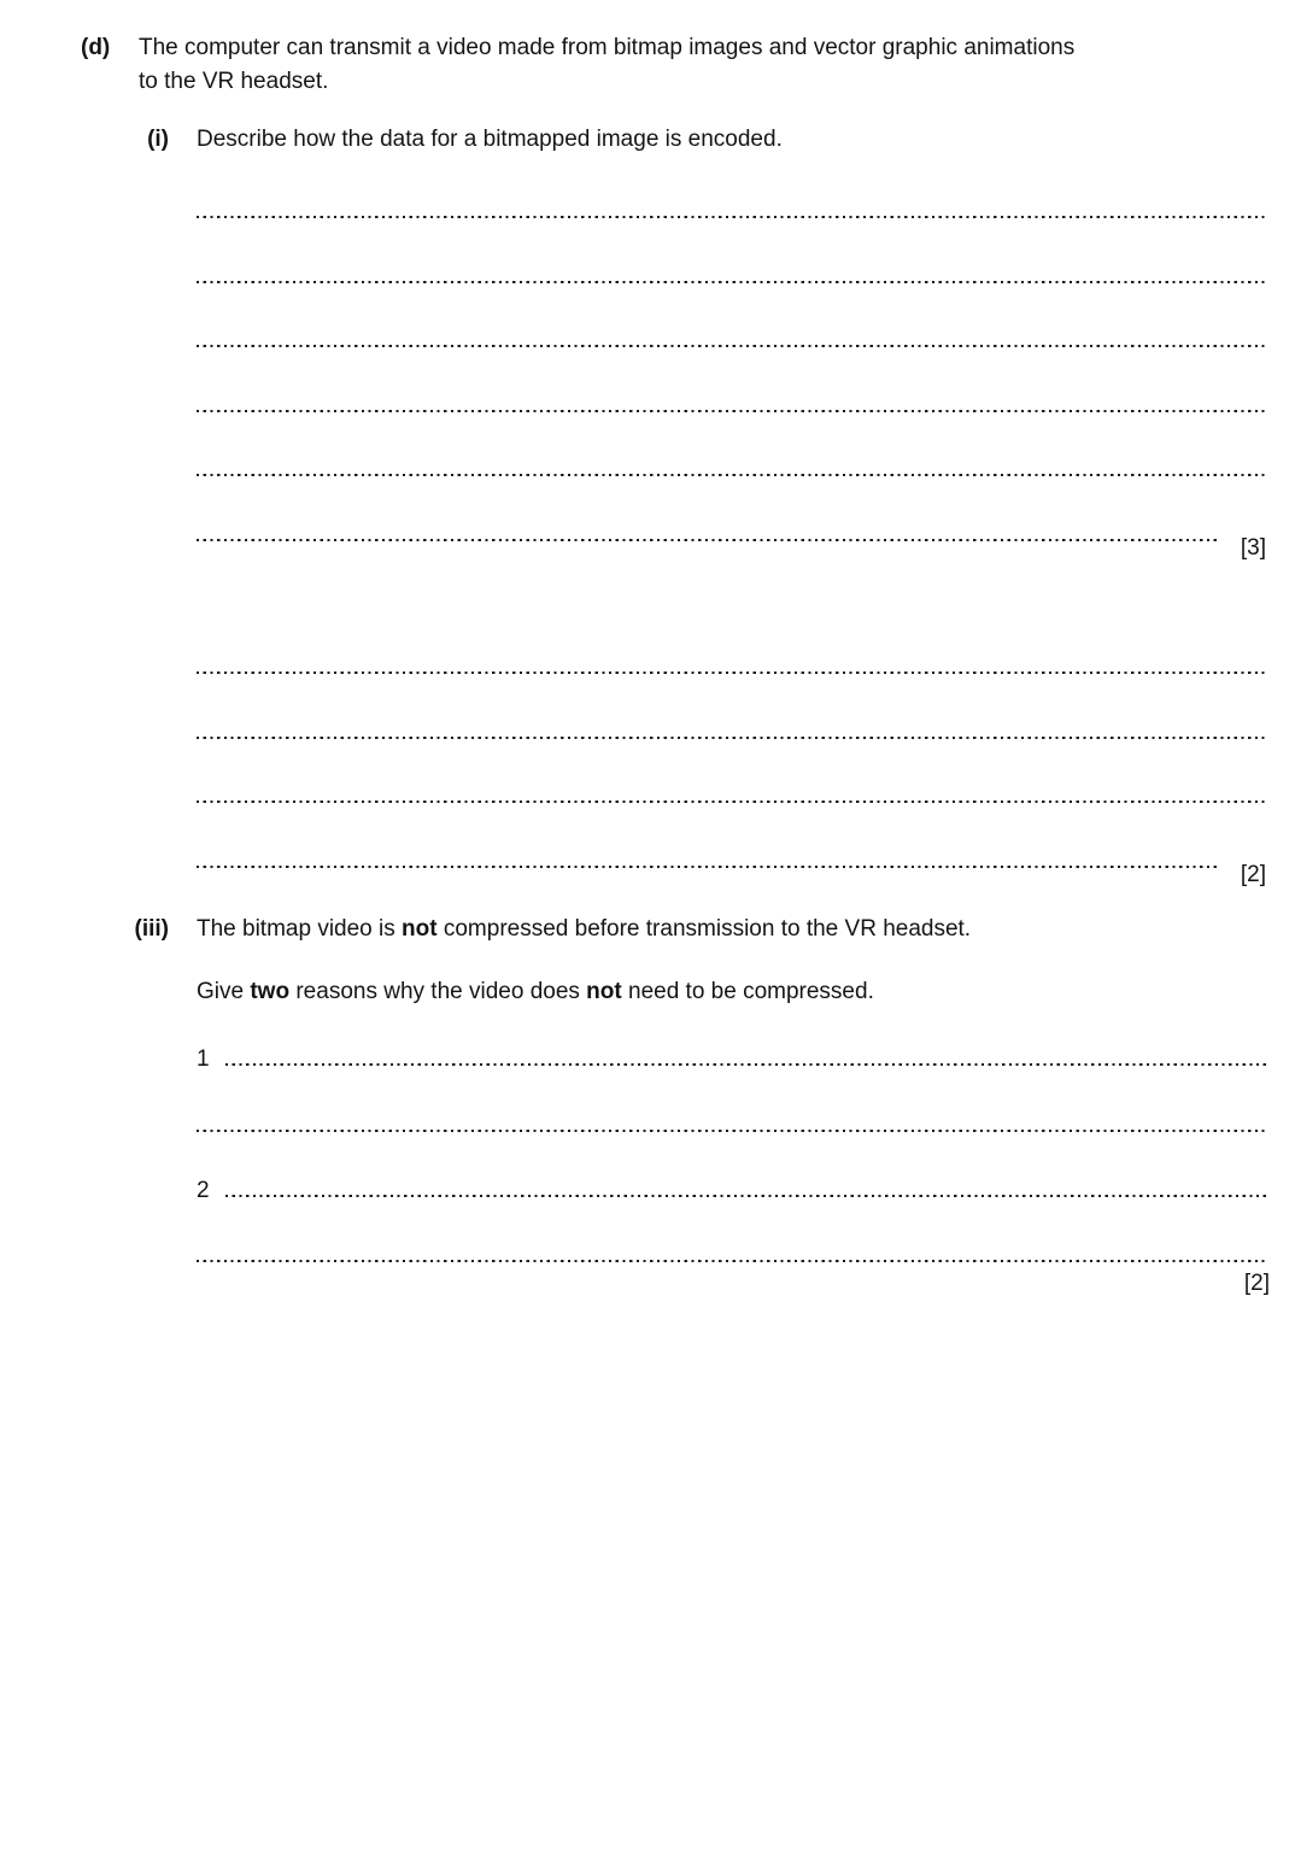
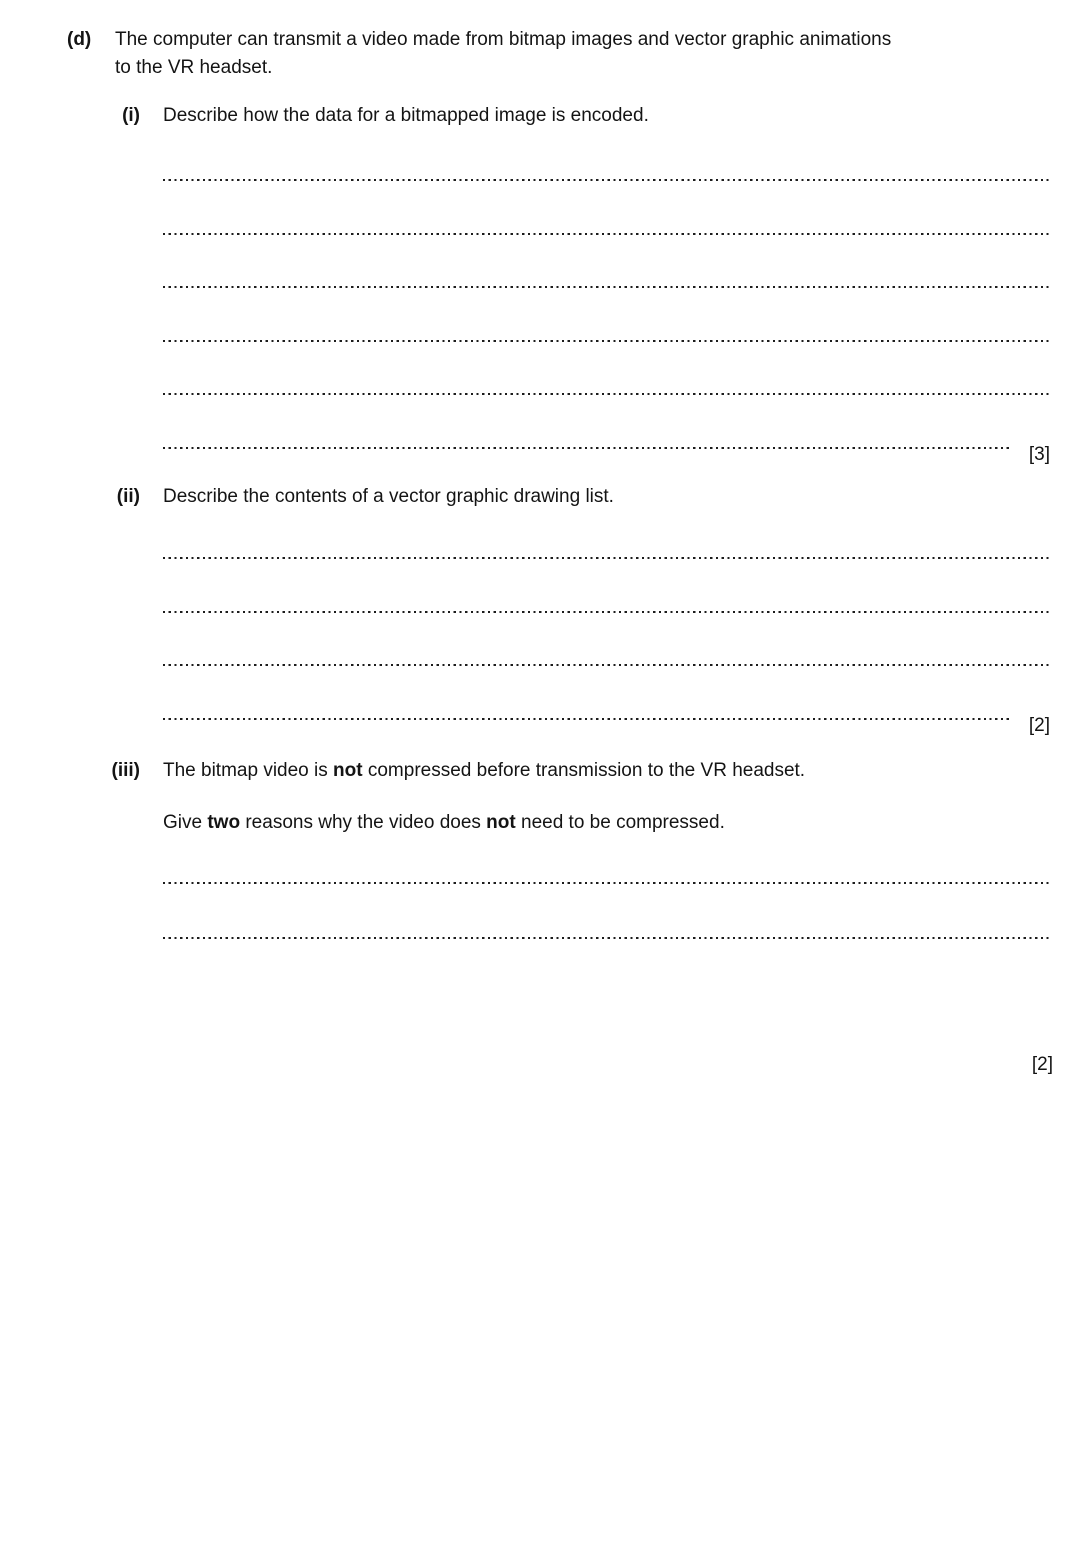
  (d)
  The computer can transmit a video made from bitmap images and vector graphic animations
  to the VR headset.
  (i)
  Describe how the data for a bitmapped image is encoded.
  [3]
+ (ii)
+ Describe the contents of a vector graphic drawing list.
  [2]
  (iii)
  The bitmap video is not compressed before transmission to the VR headset.
  Give two reasons why the video does not need to be compressed.
- 1
- 2
  [2]
